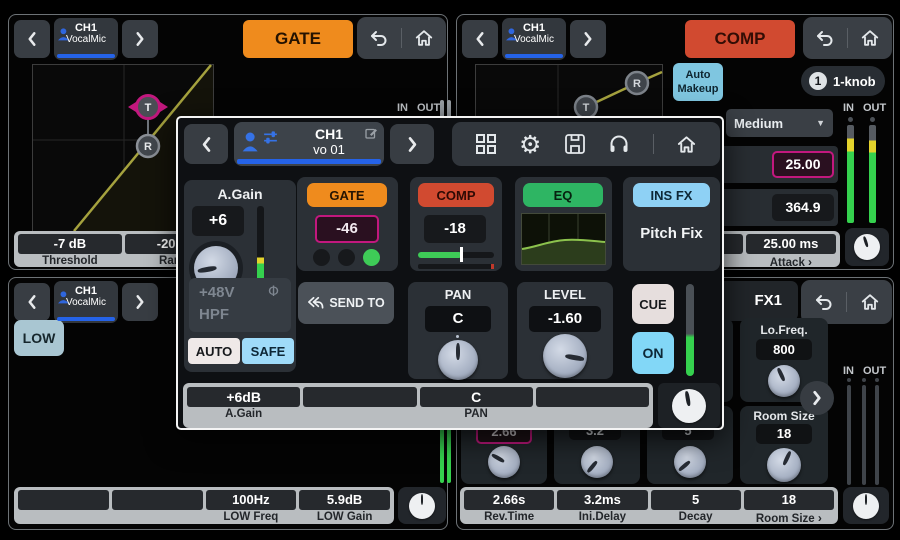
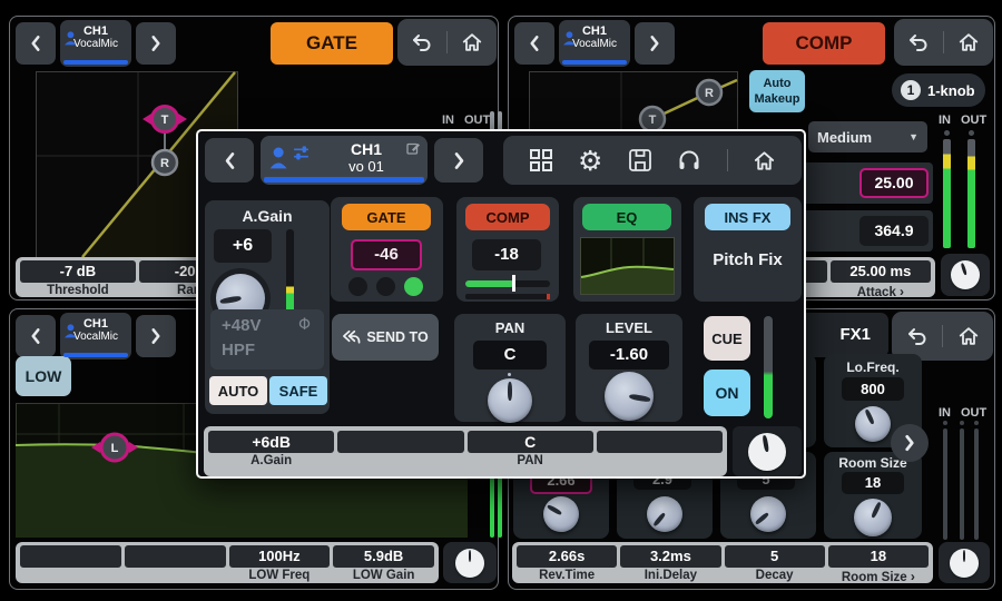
  CH1
  VocalMic
  GATE
  R
  T
  IN
  OUT
  -7 dB
  Threshold
  CH1
  VocalMic
  COMP
  R
  T
  Auto
  Makeup
  1
  1-knob
  Medium
  ▼
  25.00
  364.9
  IN
  OUT
  25.00 ms
  Attack ›
  CH1
  VocalMic
  LOW
+ L
  100Hz
  LOW Freq
  5.9dB
  LOW Gain
  FX1
  Lo.Freq.
  800
  2.66
- 3.2
+ 2.9
  5
  Room Size
  18
  IN
  OUT
  2.66s
  Rev.Time
  3.2ms
  Ini.Delay
  5
  Decay
  18
  Room Size ›
  CH1
  vo 01
  ⚙
  A.Gain
  +6
  +48V
  Φ
  HPF
  AUTO
  SAFE
  GATE
  -46
  COMP
  -18
  EQ
  INS FX
  Pitch Fix
  SEND TO
  PAN
  C
  LEVEL
  -1.60
  CUE
  ON
  +6dB
  A.Gain
  C
  PAN
